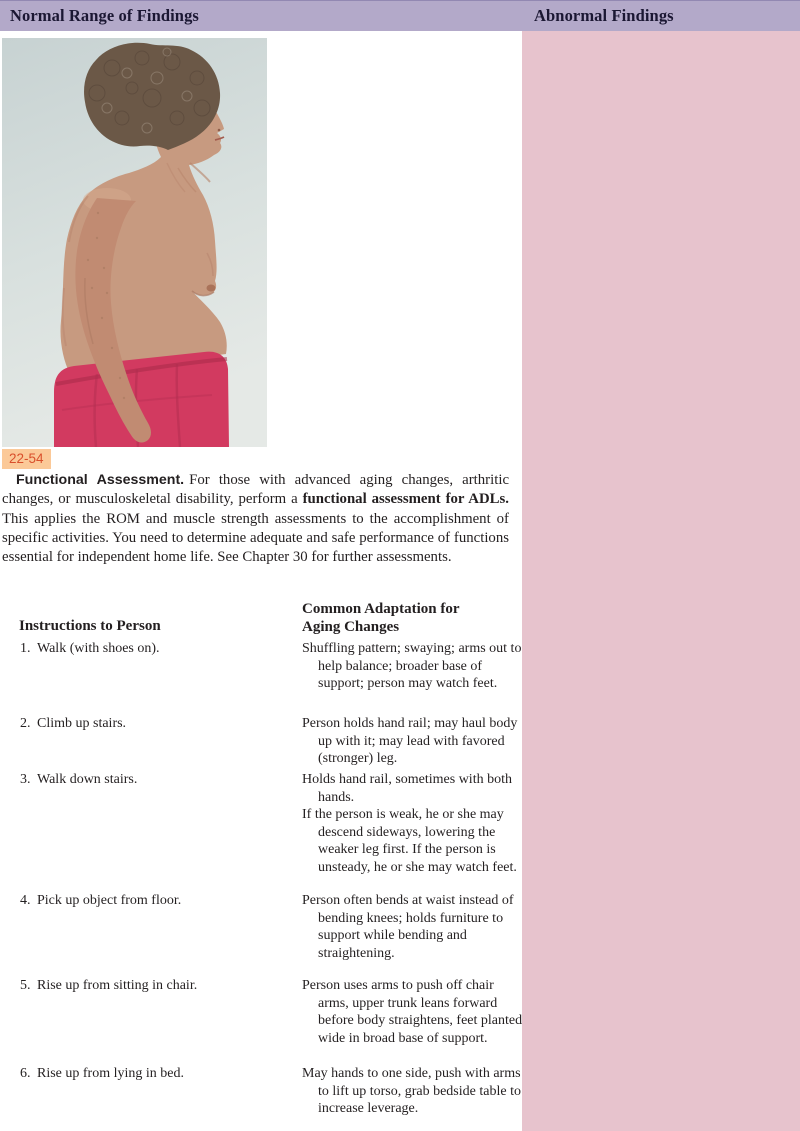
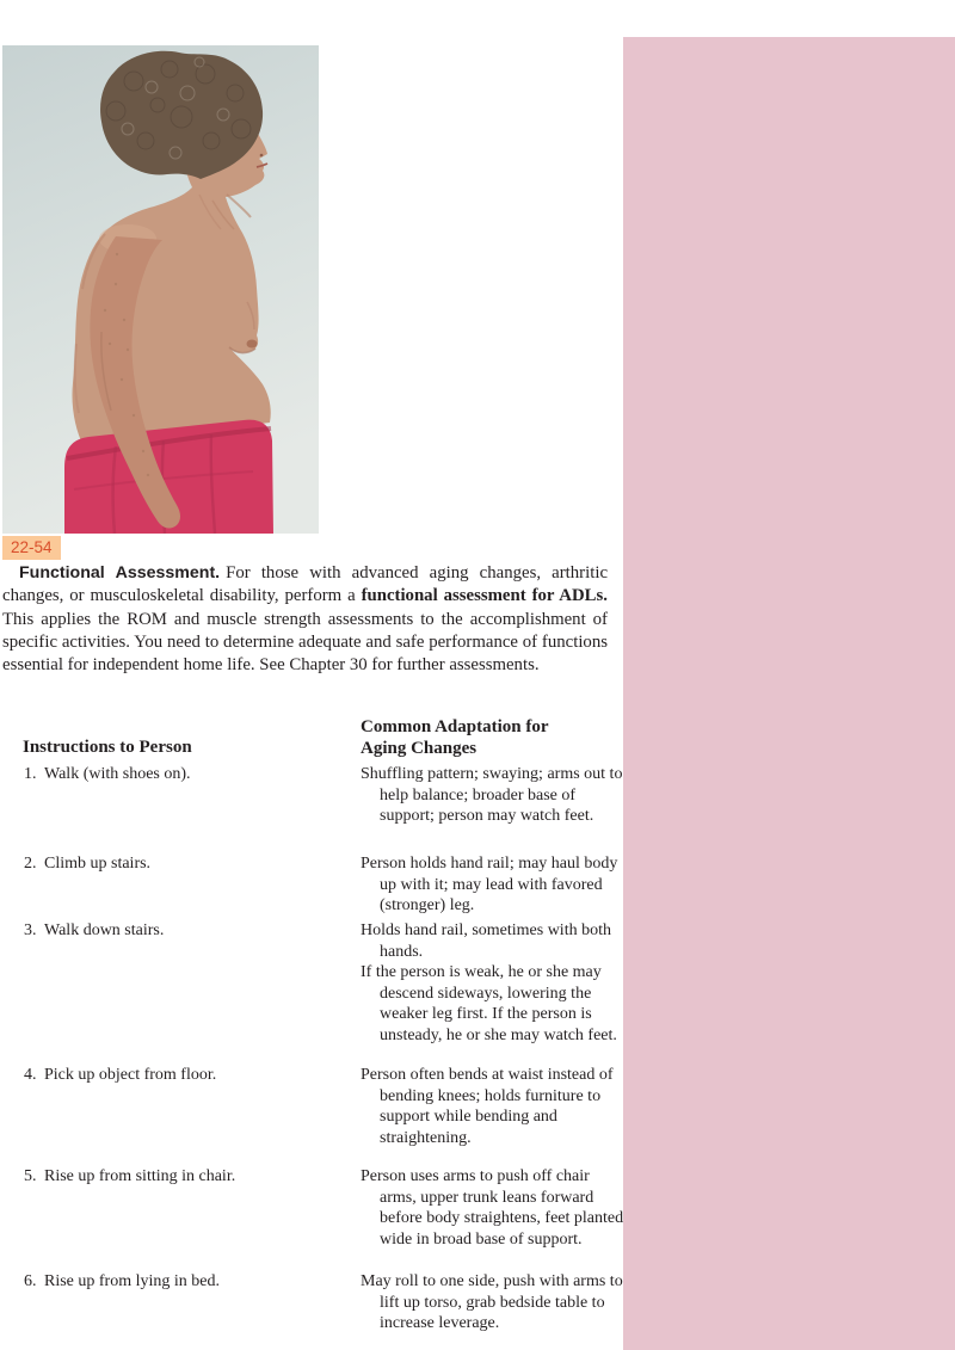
- Normal Range of Findings
- Abnormal Findings
  22-54
  Functional Assessment. For those with advanced aging changes, arthritic changes, or musculoskeletal disability, perform a functional assessment for ADLs. This applies the ROM and muscle strength assessments to the accomplishment of specific activities. You need to determine adequate and safe performance of functions essential for independent home life. See Chapter 30 for further assessments.
  Instructions to Person
  Common Adaptation for
  Aging Changes
  1. Walk (with shoes on).
  Shuffling pattern; swaying; arms out to help balance; broader base of support; person may watch feet.
  2. Climb up stairs.
  Person holds hand rail; may haul body up with it; may lead with favored (stronger) leg.
  3. Walk down stairs.
  Holds hand rail, sometimes with both hands.
  If the person is weak, he or she may descend sideways, lowering the weaker leg first. If the person is unsteady, he or she may watch feet.
  4. Pick up object from floor.
  Person often bends at waist instead of bending knees; holds furniture to support while bending and straightening.
  5. Rise up from sitting in chair.
  Person uses arms to push off chair arms, upper trunk leans forward before body straightens, feet planted wide in broad base of support.
  6. Rise up from lying in bed.
- May hands to one side, push with arms to lift up torso, grab bedside table to increase leverage.
+ May roll to one side, push with arms to lift up torso, grab bedside table to increase leverage.
